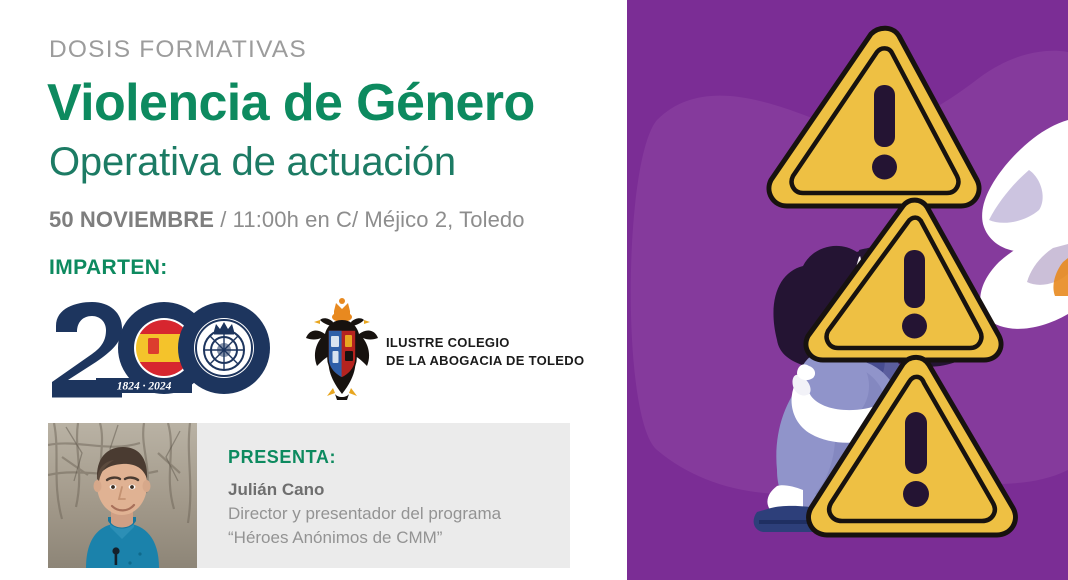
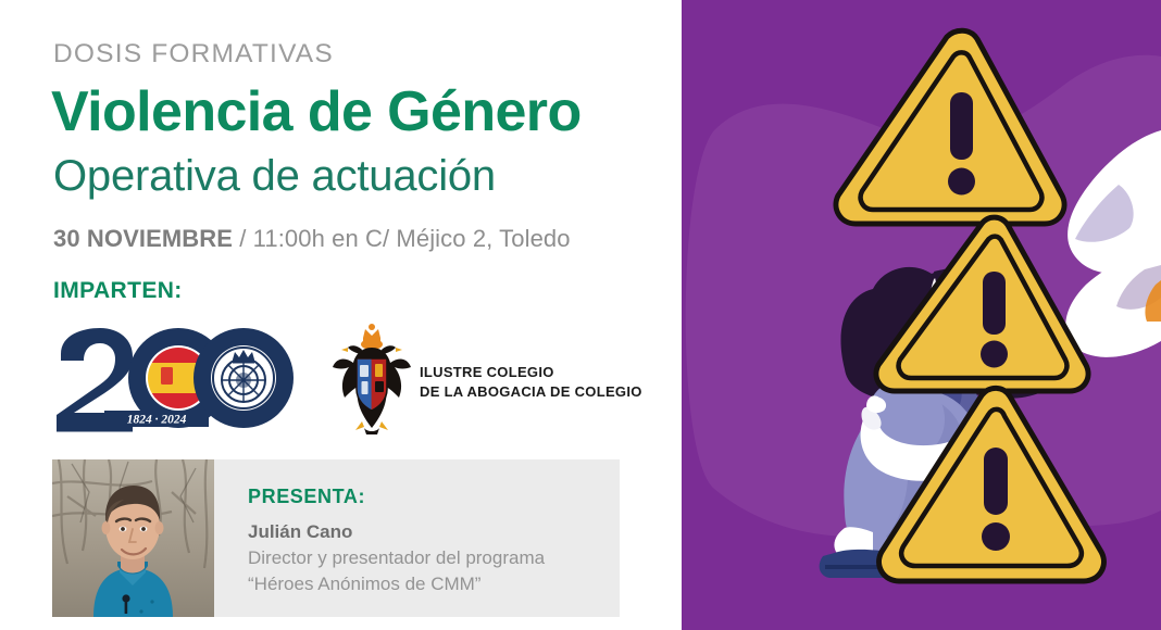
  DOSIS FORMATIVAS
  Violencia de Género
  Operativa de actuación
- 50 NOVIEMBRE / 11:00h en C/ Méjico 2, Toledo
+ 30 NOVIEMBRE / 11:00h en C/ Méjico 2, Toledo
  IMPARTEN:
  1824 · 2024
  ILUSTRE COLEGIO
- DE LA ABOGACIA DE TOLEDO
+ DE LA ABOGACIA DE COLEGIO
  PRESENTA:
  Julián Cano
  Director y presentador del programa
  “Héroes Anónimos de CMM”
